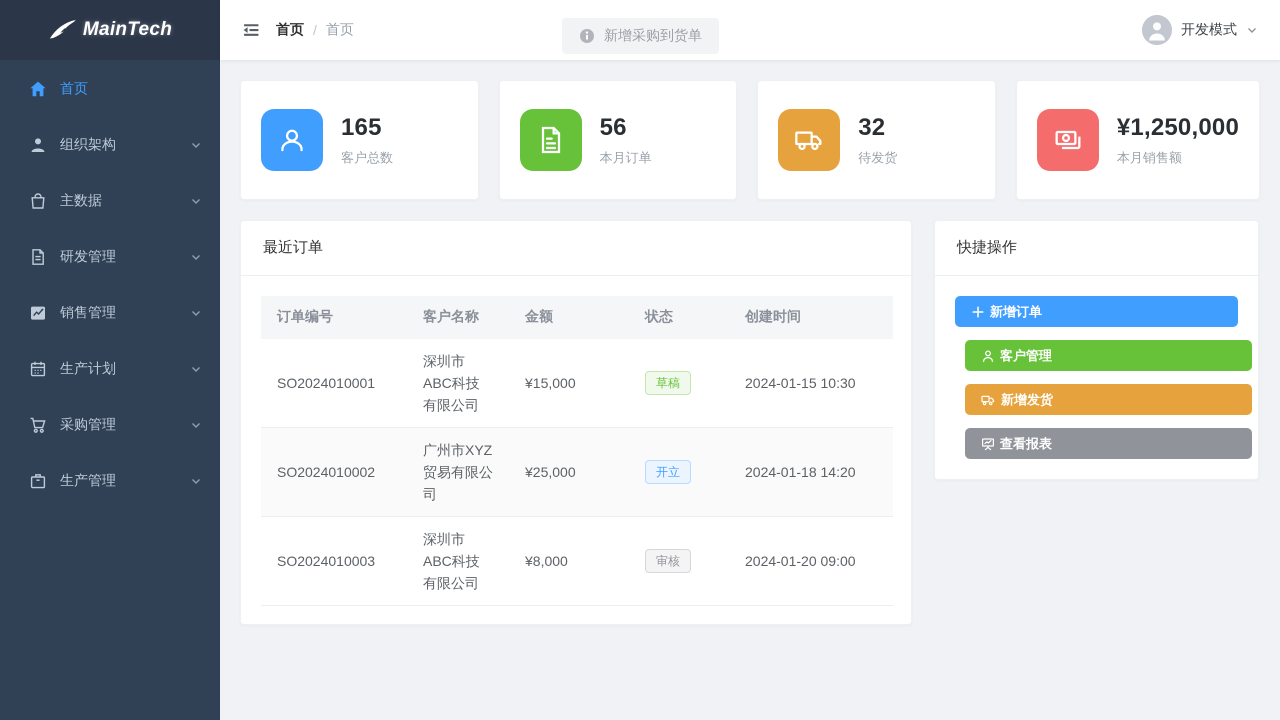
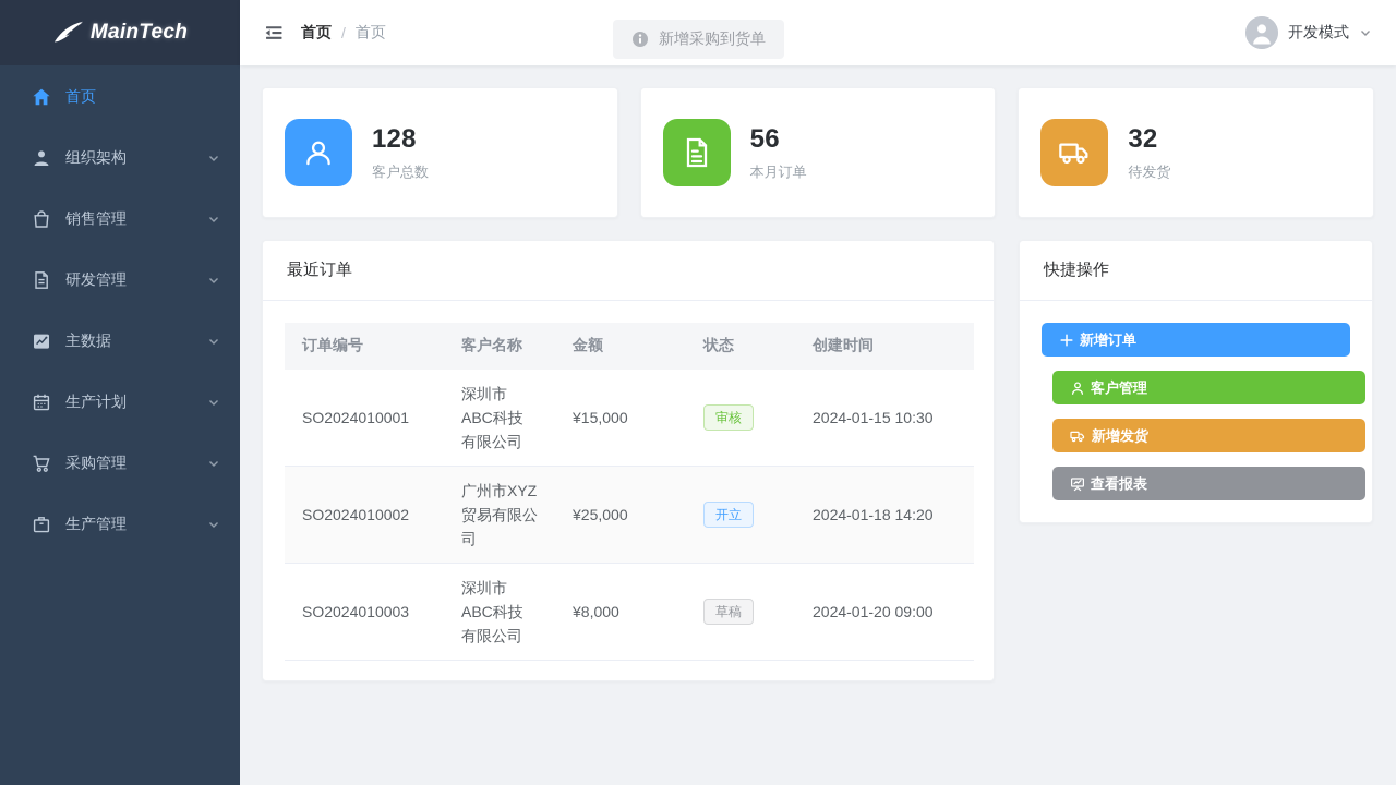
  MainTech
  首页
  组织架构
- 主数据
+ 销售管理
  研发管理
- 销售管理
+ 主数据
  生产计划
  采购管理
  生产管理
  首页
  /
  首页
  新增采购到货单
  开发模式
- 165
+ 128
  客户总数
  56
  本月订单
  32
  待发货
- ¥1,250,000
- 本月销售额
  最近订单
  订单编号	客户名称	金额	状态	创建时间
- SO2024010001	深圳市ABC科技有限公司	¥15,000	草稿	2024-01-15 10:30
+ SO2024010001	深圳市ABC科技有限公司	¥15,000	审核	2024-01-15 10:30
  SO2024010002	广州市XYZ贸易有限公司	¥25,000	开立	2024-01-18 14:20
- SO2024010003	深圳市ABC科技有限公司	¥8,000	审核	2024-01-20 09:00
+ SO2024010003	深圳市ABC科技有限公司	¥8,000	草稿	2024-01-20 09:00
  快捷操作
  新增订单
  客户管理
  新增发货
  查看报表
